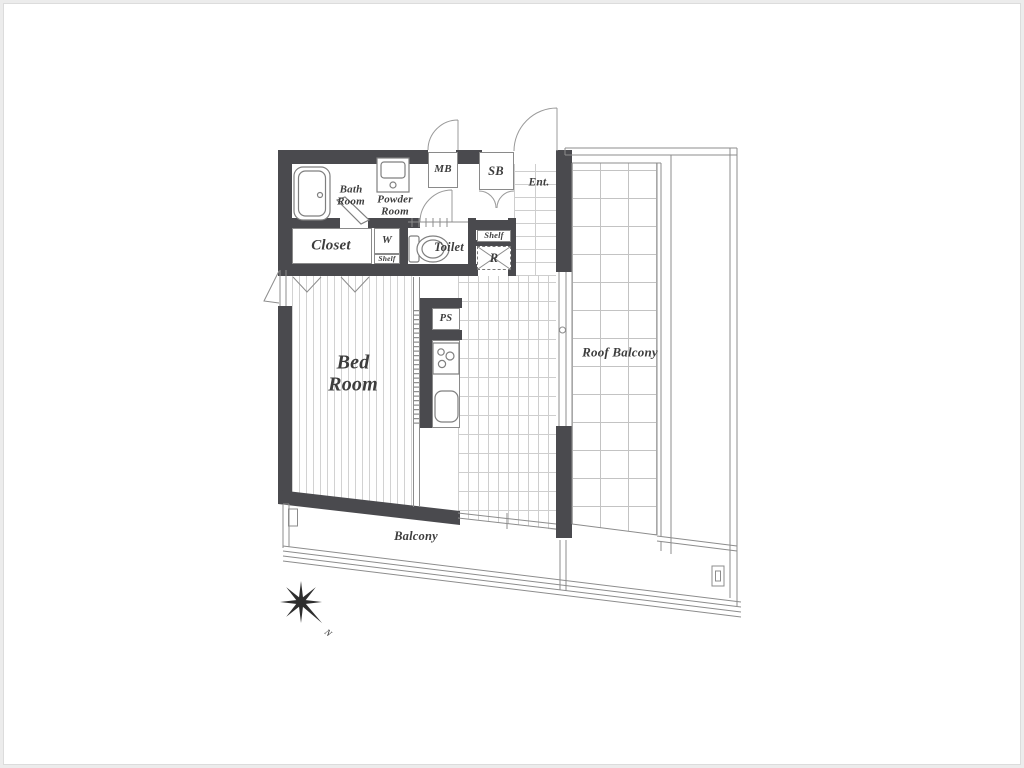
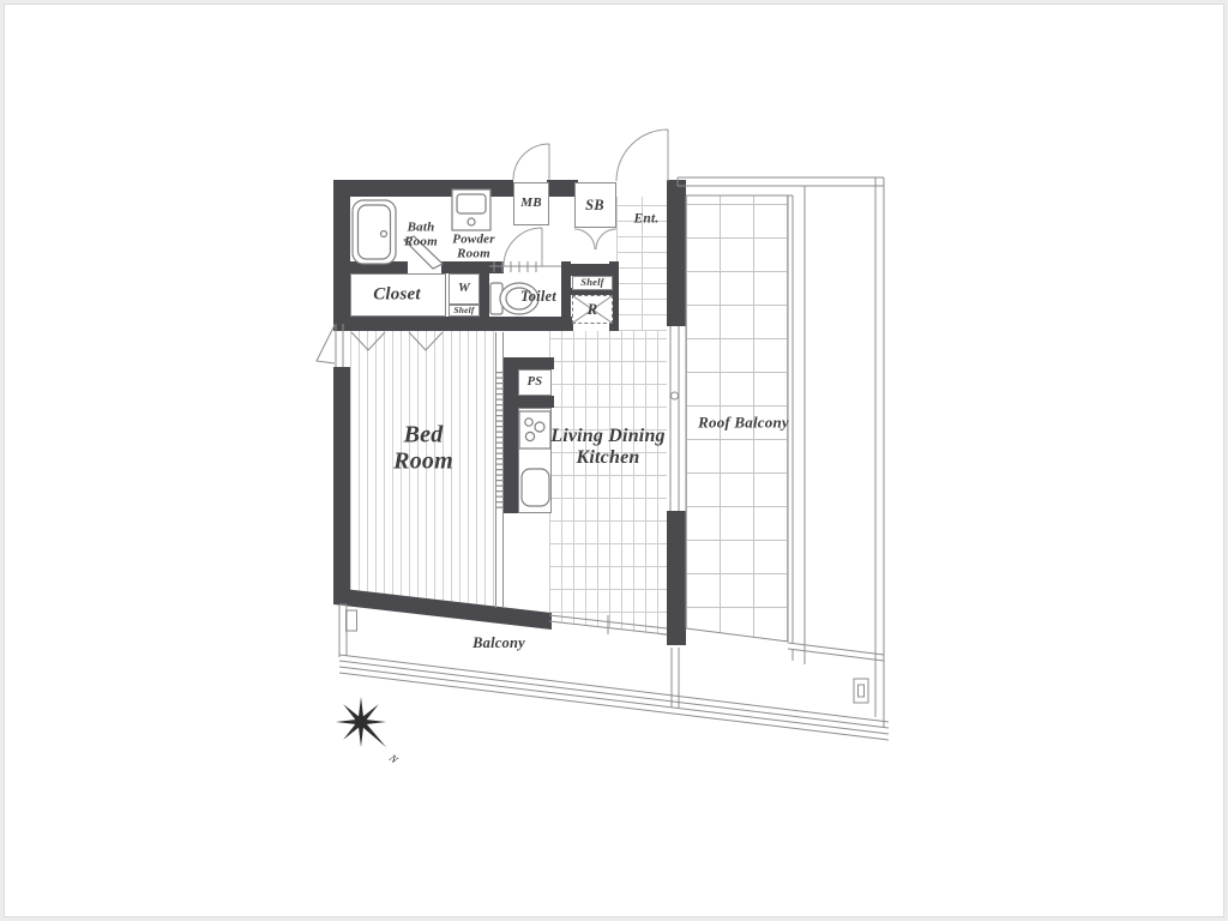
  Bath
  Room
  Powder
  Room
  MB
  SB
  Ent.
  Closet
  W
  Shelf
  Toilet
  Shelf
  R
  PS
  Bed
  Room
+ Living Dining
+ Kitchen
  Roof Balcony
  Balcony
